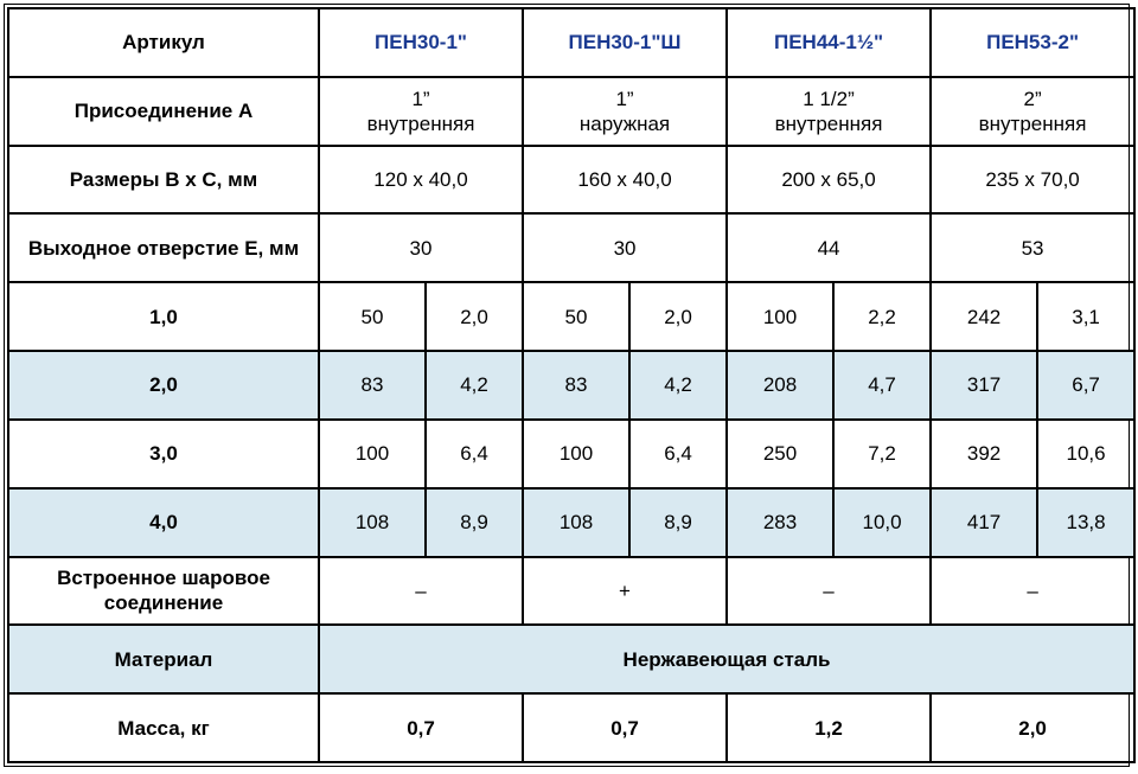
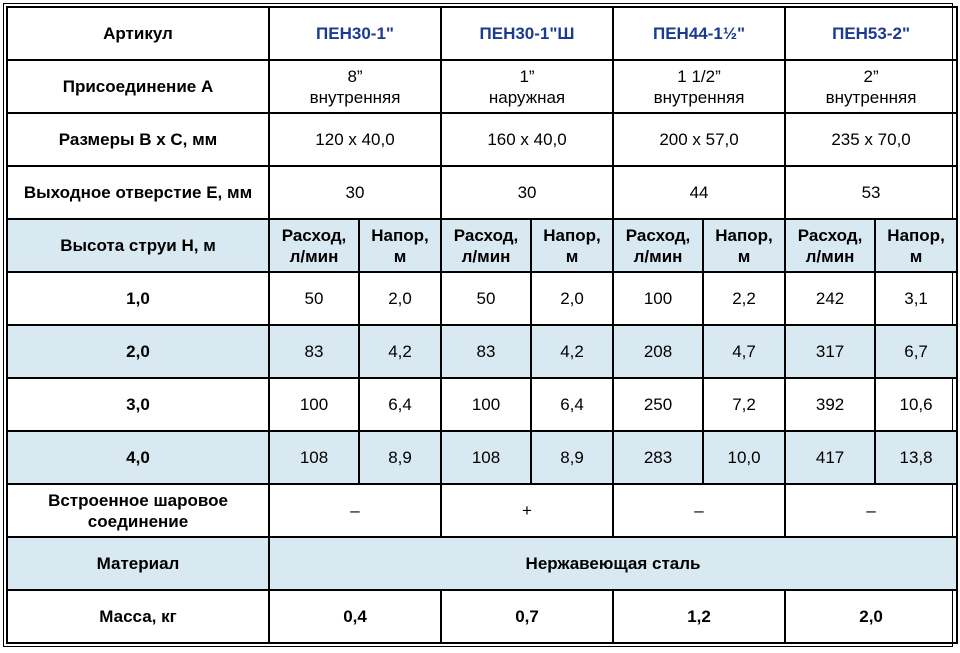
  Артикул	ПЕН30-1"	ПЕН30-1"Ш	ПЕН44-1½"	ПЕН53-2"
- Присоединение А	1” внутренняя	1” наружная	1 1/2” внутренняя	2” внутренняя
+ Присоединение А	8” внутренняя	1” наружная	1 1/2” внутренняя	2” внутренняя
- Размеры В х С, мм	120 х 40,0	160 х 40,0	200 х 65,0	235 х 70,0
+ Размеры В х С, мм	120 х 40,0	160 х 40,0	200 х 57,0	235 х 70,0
  Выходное отверстие Е, мм	30	30	44	53
+ Высота струи Н, м	Расход, л/мин	Напор, м	Расход, л/мин	Напор, м	Расход, л/мин	Напор, м	Расход, л/мин	Напор, м
  1,0	50	2,0	50	2,0	100	2,2	242	3,1
  2,0	83	4,2	83	4,2	208	4,7	317	6,7
  3,0	100	6,4	100	6,4	250	7,2	392	10,6
  4,0	108	8,9	108	8,9	283	10,0	417	13,8
  Встроенное шаровое соединение	–	+	–	–
  Материал	Нержавеющая сталь
- Масса, кг	0,7	0,7	1,2	2,0
+ Масса, кг	0,4	0,7	1,2	2,0
